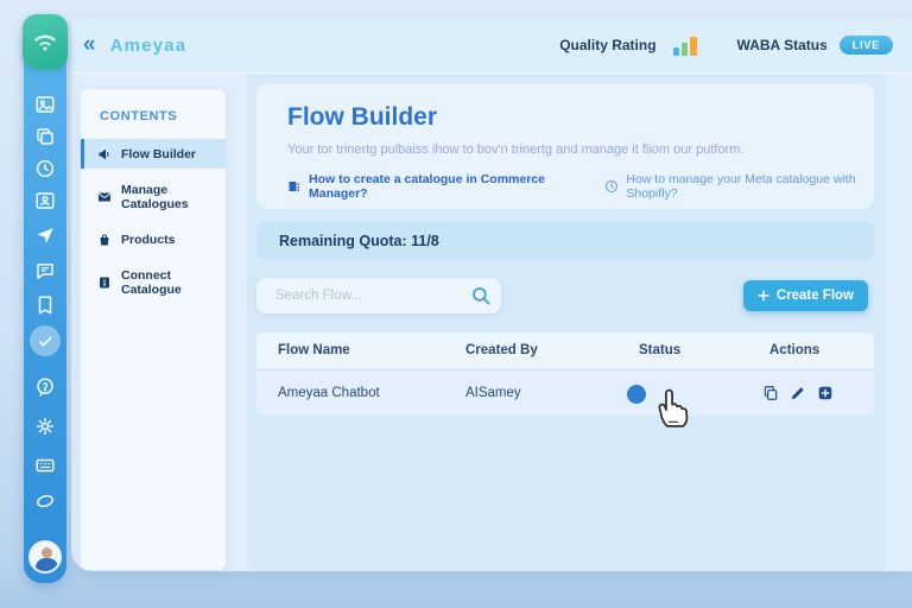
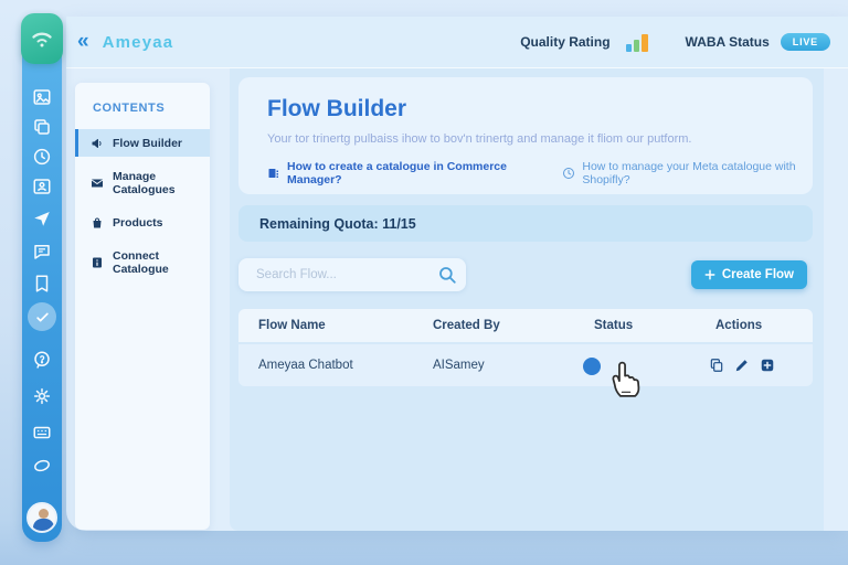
  «
  Ameyaa
  Quality Rating
  WABA Status
  LIVE
  CONTENTS
  Flow Builder
  Manage Catalogues
  Products
  Connect Catalogue
  Flow Builder
  Your tor trinertg pulbaiss ihow to bov'n trinertg and manage it fliom our putform.
  How to create a catalogue in Commerce Manager?
  How to manage your Meta catalogue with Shopifly?
- Remaining Quota: 11/8
+ Remaining Quota: 11/15
  Search Flow...
  Create Flow
  Flow Name
  Created By
  Status
  Actions
  Ameyaa Chatbot
  AISamey
